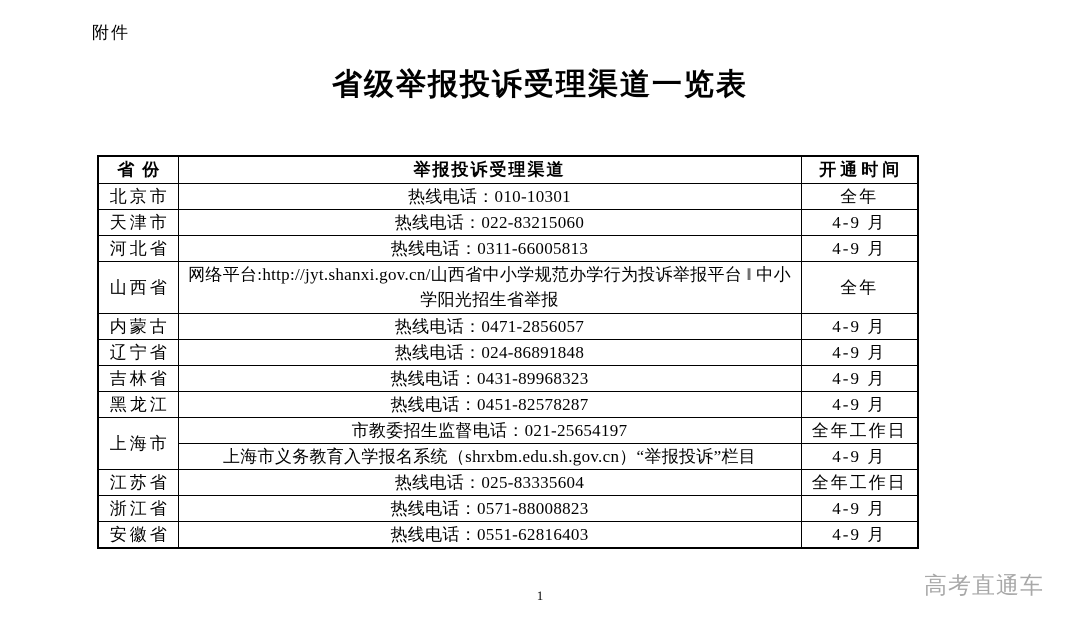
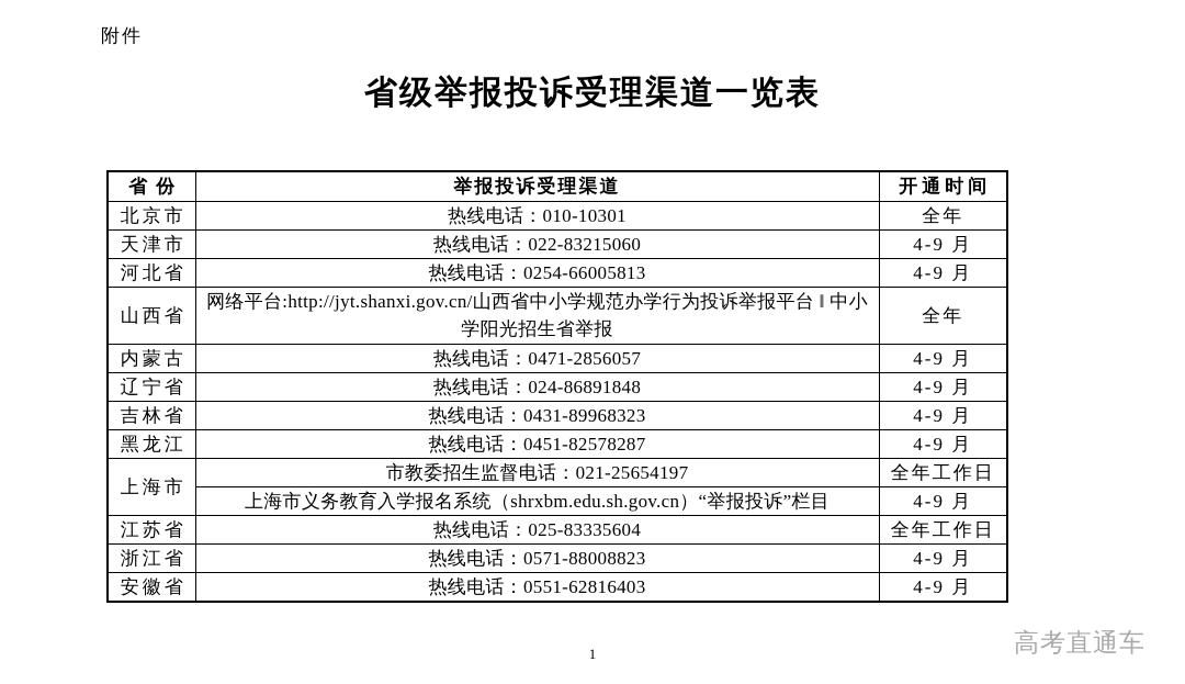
  附件
  省级举报投诉受理渠道一览表
  省份	举报投诉受理渠道	开通时间
  北京市	热线电话：010-10301	全年
  天津市	热线电话：022-83215060	4-9 月
- 河北省	热线电话：0311-66005813	4-9 月
+ 河北省	热线电话：0254-66005813	4-9 月
  山西省	网络平台:http://jyt.shanxi.gov.cn/山西省中小学规范办学行为投诉举报平台 ‖ 中小学阳光招生省举报	全年
  内蒙古	热线电话：0471-2856057	4-9 月
  辽宁省	热线电话：024-86891848	4-9 月
  吉林省	热线电话：0431-89968323	4-9 月
  黑龙江	热线电话：0451-82578287	4-9 月
  上海市	市教委招生监督电话：021-25654197	全年工作日
  上海市义务教育入学报名系统（shrxbm.edu.sh.gov.cn）“举报投诉”栏目	4-9 月
  江苏省	热线电话：025-83335604	全年工作日
  浙江省	热线电话：0571-88008823	4-9 月
  安徽省	热线电话：0551-62816403	4-9 月
  1
  高考直通车
